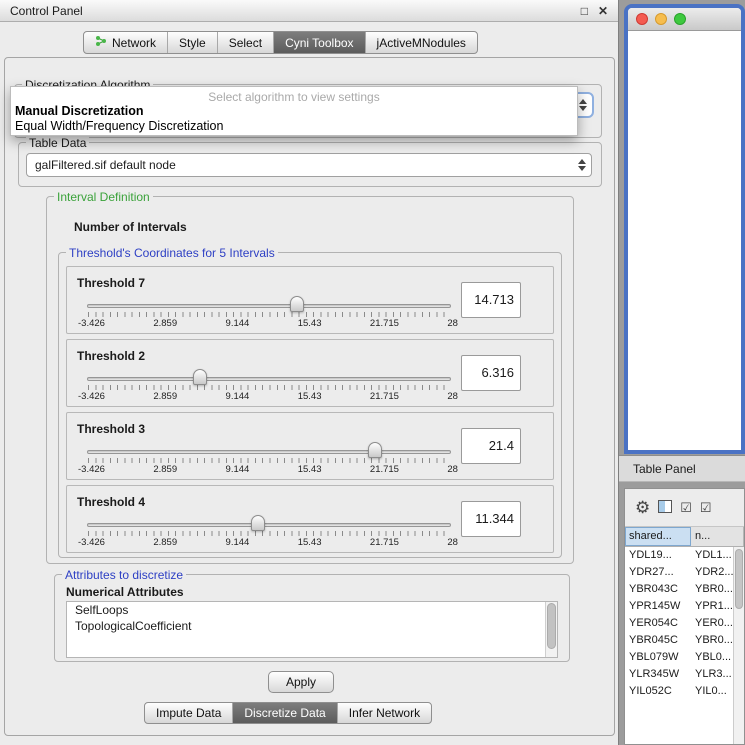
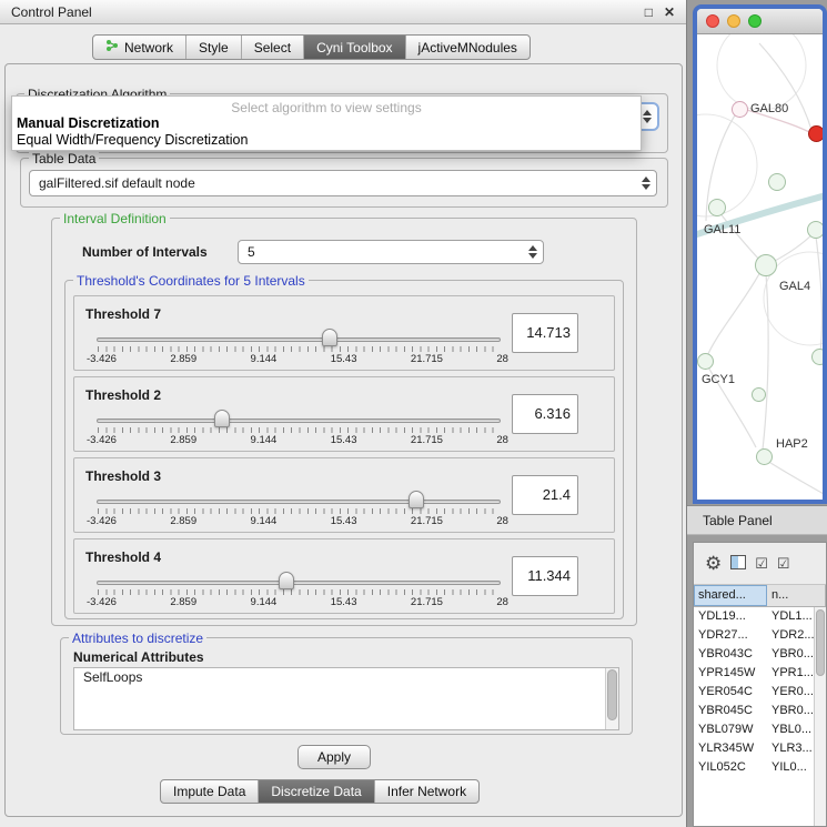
  Control Panel
  □
  ✕
  Network
  Style
  Select
  Cyni Toolbox
  jActiveMNodules
  Discretization Algorithm
  Select algorithm to view settings
  Manual Discretization
  Equal Width/Frequency Discretization
  Table Data
  galFiltered.sif default node
  Interval Definition
  Number of Intervals
+ 5
  Threshold's Coordinates for 5 Intervals
  Threshold 7
  -3.426
  2.859
  9.144
  15.43
  21.715
  28
  14.713
  Threshold 2
  -3.426
  2.859
  9.144
  15.43
  21.715
  28
  6.316
  Threshold 3
  -3.426
  2.859
  9.144
  15.43
  21.715
  28
  21.4
  Threshold 4
  -3.426
  2.859
  9.144
  15.43
  21.715
  28
  11.344
  Attributes to discretize
  Numerical Attributes
  SelfLoops
- TopologicalCoefficient
  Apply
  Impute Data
  Discretize Data
  Infer Network
+ GAL80
+ GAL11
+ GAL4
+ GCY1
+ HAP2
  Table Panel
  ⚙
  ☑
  ☑
  shared...
  n...
  YDL19...
  YDL1...
  YDR27...
  YDR2...
  YBR043C
  YBR0...
  YPR145W
  YPR1...
  YER054C
  YER0...
  YBR045C
  YBR0...
  YBL079W
  YBL0...
  YLR345W
  YLR3...
  YIL052C
  YIL0...
